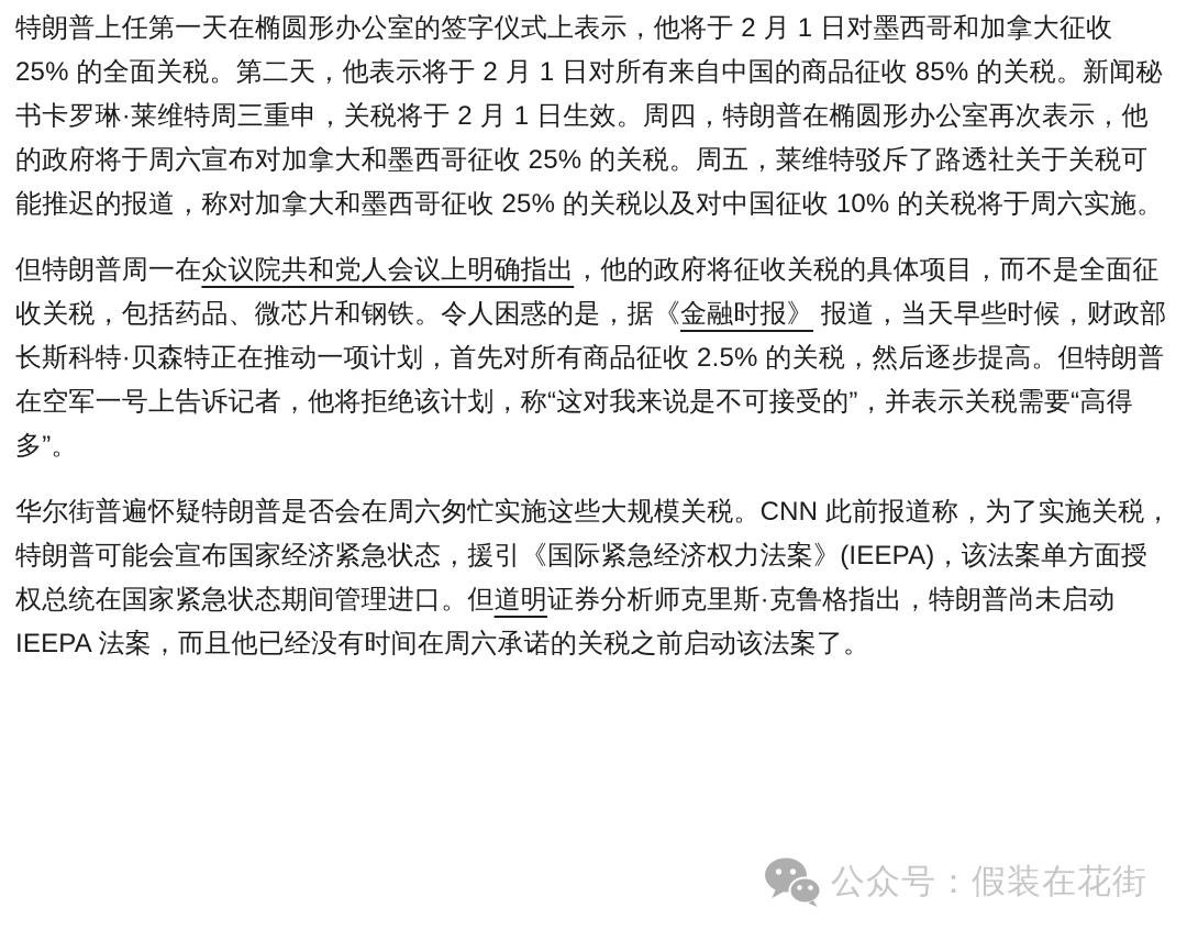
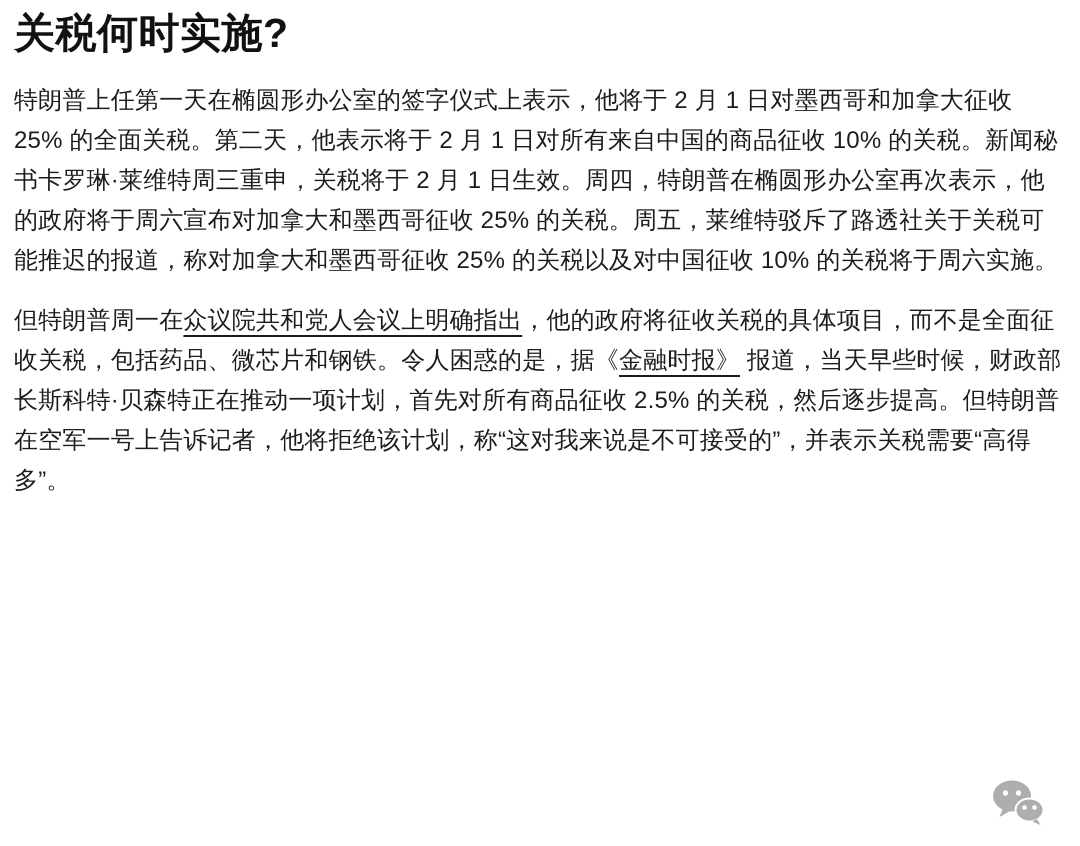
+ 关税何时实施?
- 特朗普上任第一天在椭圆形办公室的签字仪式上表示，他将于 2 月 1 日对墨西哥和加拿大征收 25% 的全面关税。第二天，他表示将于 2 月 1 日对所有来自中国的商品征收 85% 的关税。新闻秘书卡罗琳·莱维特周三重申，关税将于 2 月 1 日生效。周四，特朗普在椭圆形办公室再次表示，他的政府将于周六宣布对加拿大和墨西哥征收 25% 的关税。周五，莱维特驳斥了路透社关于关税可能推迟的报道，称对加拿大和墨西哥征收 25% 的关税以及对中国征收 10% 的关税将于周六实施。
+ 特朗普上任第一天在椭圆形办公室的签字仪式上表示，他将于 2 月 1 日对墨西哥和加拿大征收 25% 的全面关税。第二天，他表示将于 2 月 1 日对所有来自中国的商品征收 10% 的关税。新闻秘书卡罗琳·莱维特周三重申，关税将于 2 月 1 日生效。周四，特朗普在椭圆形办公室再次表示，他的政府将于周六宣布对加拿大和墨西哥征收 25% 的关税。周五，莱维特驳斥了路透社关于关税可能推迟的报道，称对加拿大和墨西哥征收 25% 的关税以及对中国征收 10% 的关税将于周六实施。
  但特朗普周一在众议院共和党人会议上明确指出，他的政府将征收关税的具体项目，而不是全面征收关税，包括药品、微芯片和钢铁。令人困惑的是，据《金融时报》 报道，当天早些时候，财政部长斯科特·贝森特正在推动一项计划，首先对所有商品征收 2.5% 的关税，然后逐步提高。但特朗普在空军一号上告诉记者，他将拒绝该计划，称“这对我来说是不可接受的”，并表示关税需要“高得多”。
- 华尔街普遍怀疑特朗普是否会在周六匆忙实施这些大规模关税。CNN 此前报道称，为了实施关税，特朗普可能会宣布国家经济紧急状态，援引《国际紧急经济权力法案》(IEEPA)，该法案单方面授权总统在国家紧急状态期间管理进口。但道明证券分析师克里斯·克鲁格指出，特朗普尚未启动 IEEPA 法案，而且他已经没有时间在周六承诺的关税之前启动该法案了。
- 公众号：假装在花街
